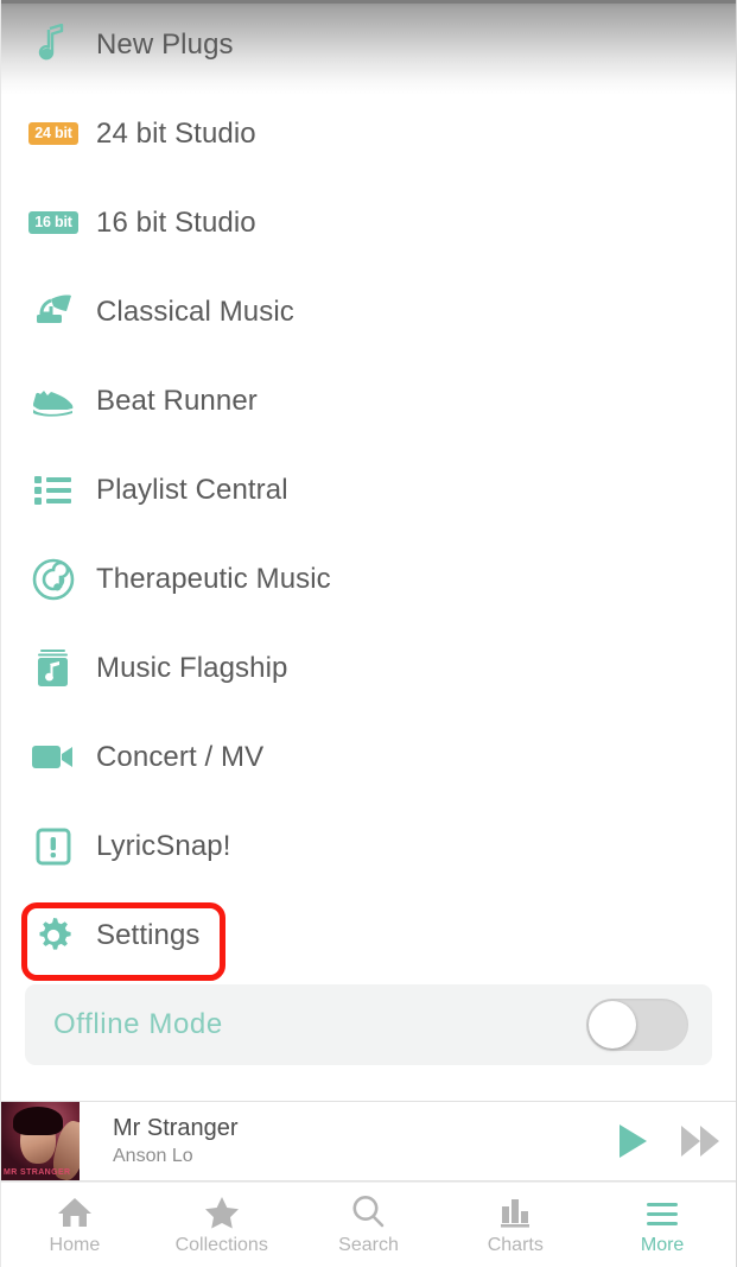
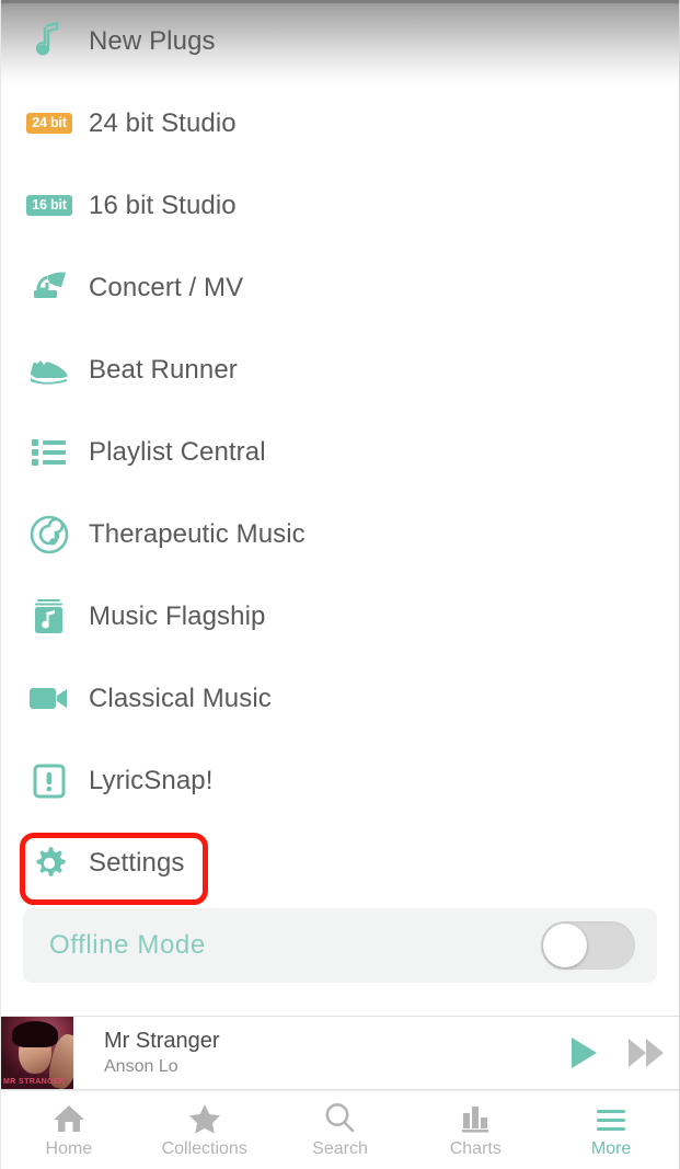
  New Plugs
  24 bit
  24 bit Studio
  16 bit
  16 bit Studio
- Classical Music
+ Concert / MV
  Beat Runner
  Playlist Central
  Therapeutic Music
  Music Flagship
- Concert / MV
+ Classical Music
  LyricSnap!
  Settings
  Offline Mode
  Mr Stranger
  Anson Lo
  Home
  Collections
  Search
  Charts
  More
